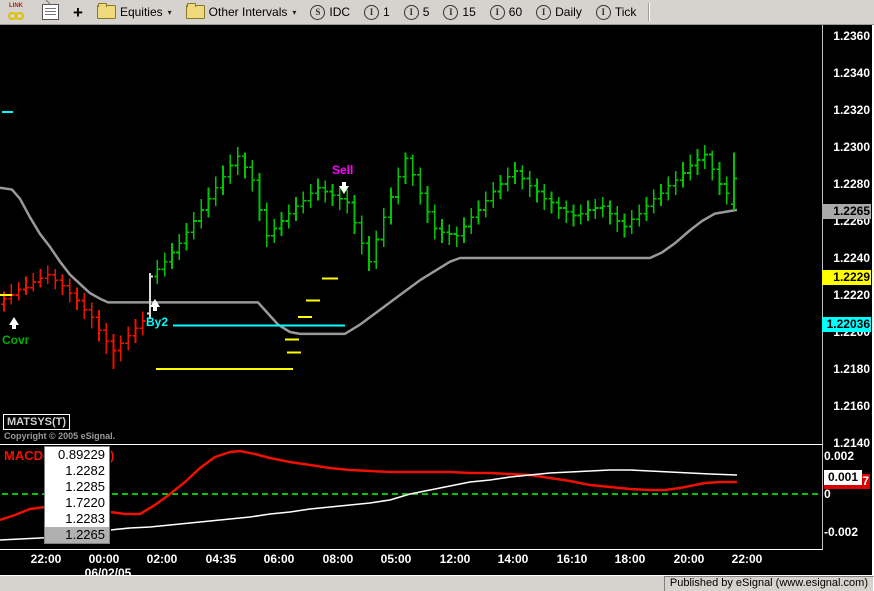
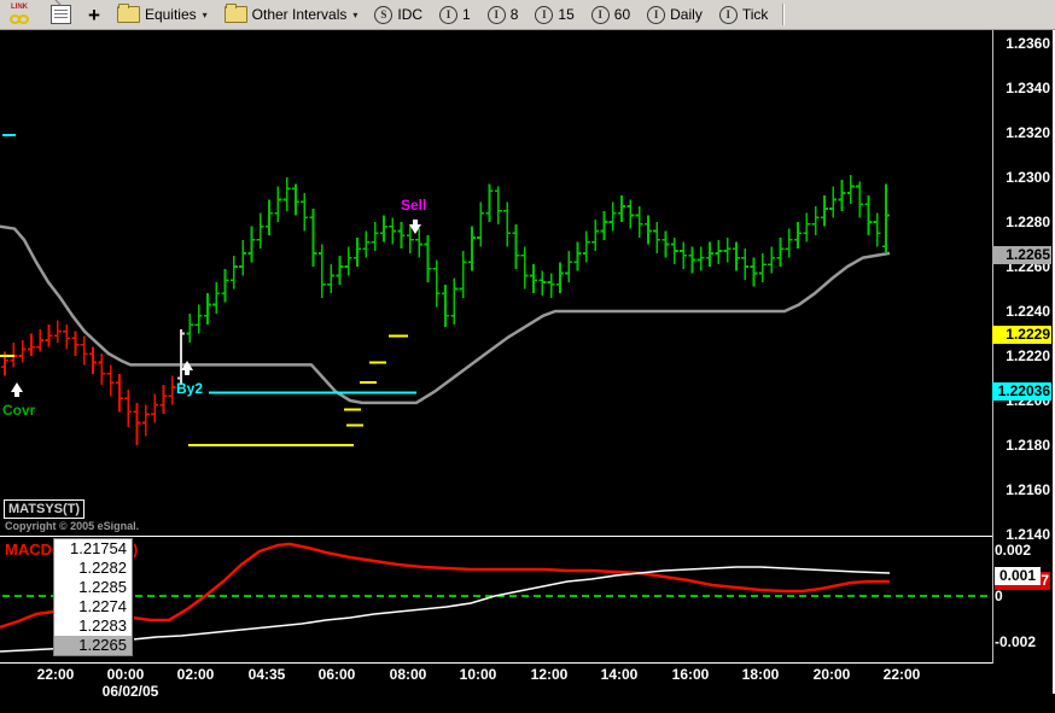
  +
  Equities
  ▾
  Other Intervals
  ▾
  S
  IDC
  I
  1
  I
- 5
+ 8
  I
  15
  I
  60
  I
  Daily
  I
  Tick
  MATSYS(T)
  Copyright © 2005 eSignal.
  MACD
  )
- 0.89229
+ 1.21754
  1.2282
  1.2285
- 1.7220
+ 1.2274
  1.2283
  1.2265
  7
  0.001
  1.2360
  1.2340
  1.2320
  1.2300
  1.2280
  1.2260
  1.2240
  1.2220
  1.2180
  1.2160
  1.2140
  1.2265
  1.2229
  1.22036
  0.002
  0
  -0.002
  Sell
  By2
  Covr
  22:00
  00:00
  02:00
  04:35
  06:00
  08:00
- 05:00
+ 10:00
  12:00
  14:00
- 16:10
+ 16:00
  18:00
  20:00
  22:00
  06/02/05
- Published by eSignal (www.esignal.com)
